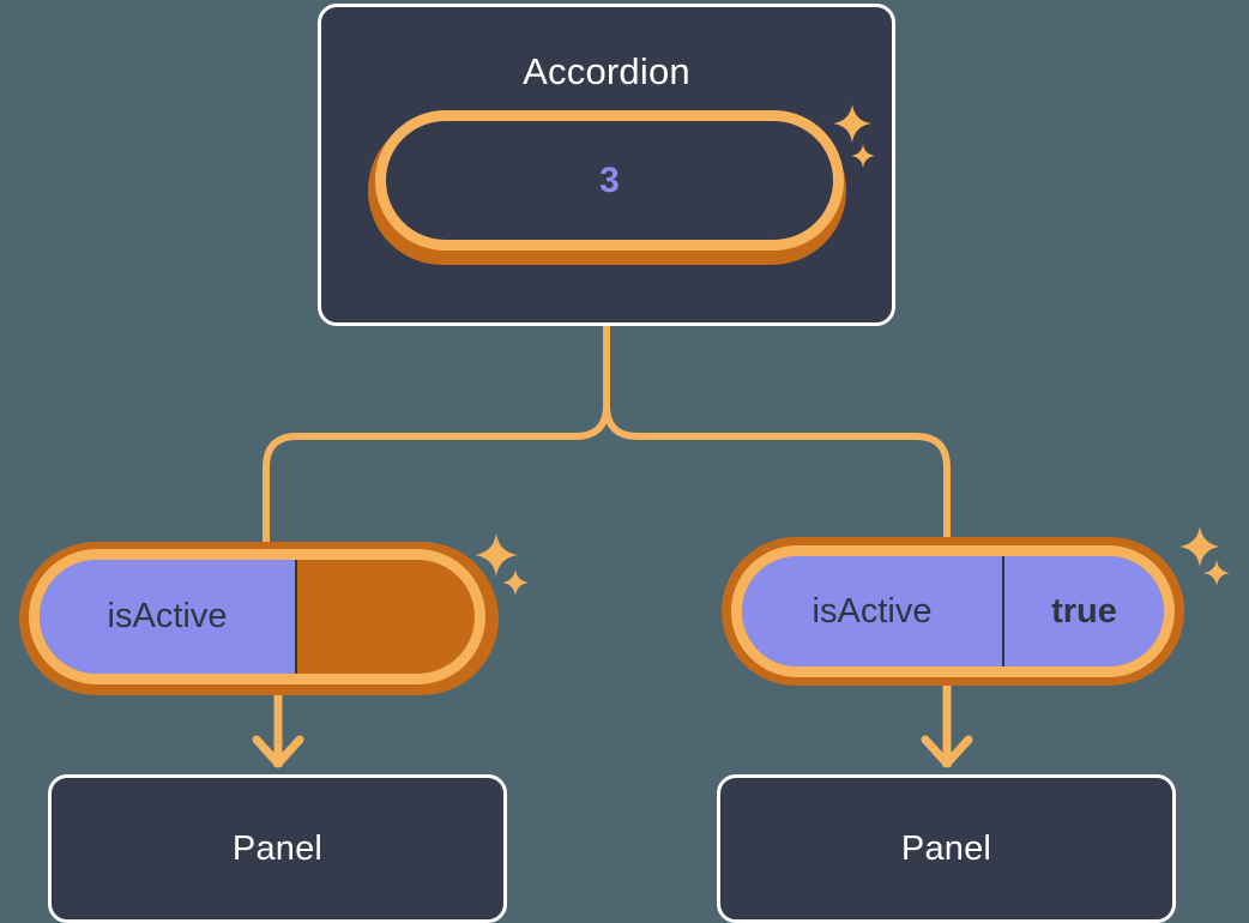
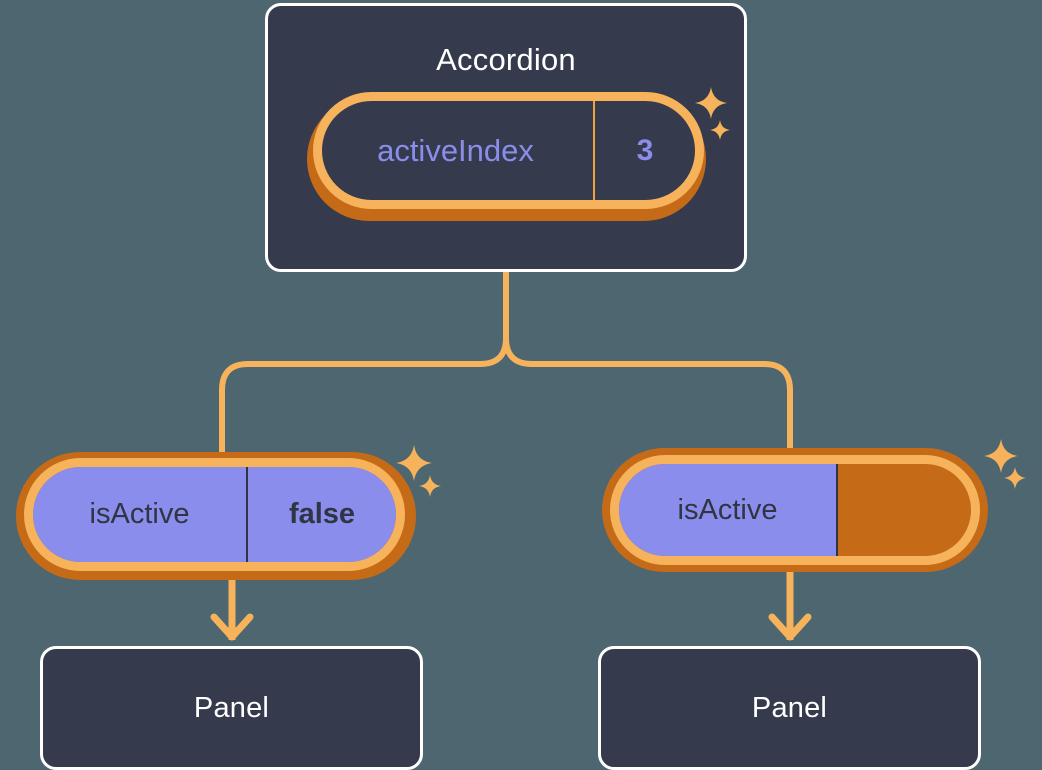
  Accordion
+ activeIndex
  3
  isActive
+ false
  Panel
  isActive
- true
  Panel
